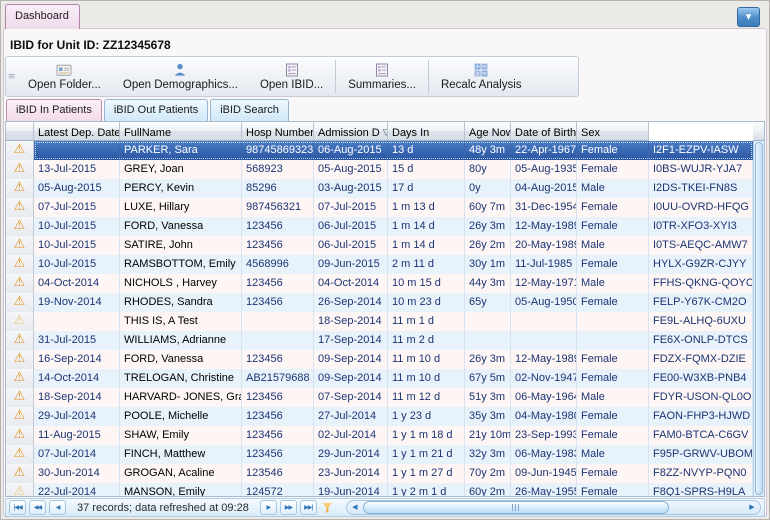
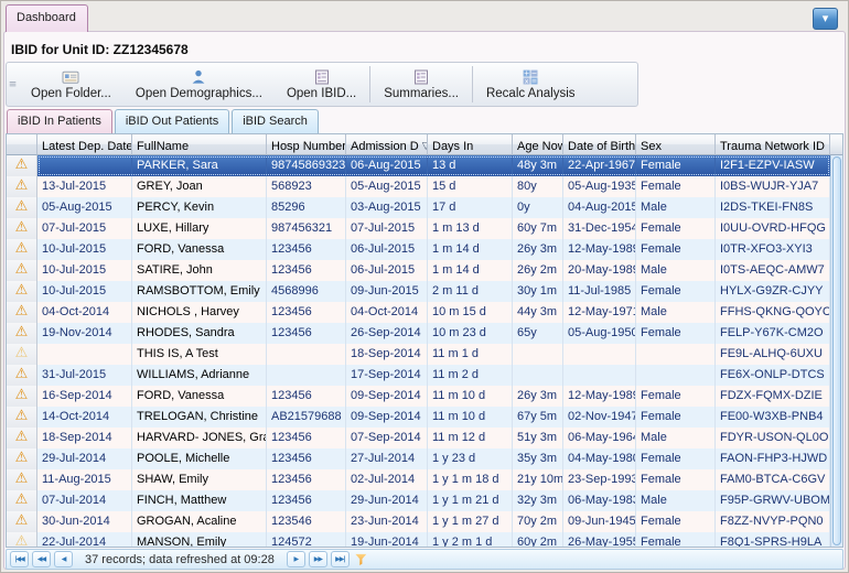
  Dashboard
  ▾
  IBID for Unit ID: ZZ12345678
  ≡
  Open Folder...
  Open Demographics...
  Open IBID...
  Summaries...
  =
  Recalc Analysis
  iBID In Patients
  iBID Out Patients
  iBID Search
  Latest Dep. Date
  FullName
  Hosp Number
  Admission D
  ▽
  Days In
  Age Now
  Date of Birth
  Sex
+ Trauma Network ID
  ⚠
  PARKER, Sara
  98745869323
  06-Aug-2015
  13 d
  48y 3m
  22-Apr-1967
  Female
  I2F1-EZPV-IASW
  ⚠
  13-Jul-2015
  GREY, Joan
  568923
  05-Aug-2015
  15 d
  80y
  05-Aug-1935
  Female
  I0BS-WUJR-YJA7
  ⚠
  05-Aug-2015
  PERCY, Kevin
  85296
  03-Aug-2015
  17 d
  0y
  04-Aug-2015
  Male
  I2DS-TKEI-FN8S
  ⚠
  07-Jul-2015
  LUXE, Hillary
  987456321
  07-Jul-2015
  1 m 13 d
  60y 7m
  31-Dec-1954
  Female
  I0UU-OVRD-HFQG
  ⚠
  10-Jul-2015
  FORD, Vanessa
  123456
  06-Jul-2015
  1 m 14 d
  26y 3m
  12-May-198
  Female
  I0TR-XFO3-XYI3
  ⚠
  10-Jul-2015
  SATIRE, John
  123456
  06-Jul-2015
  1 m 14 d
  26y 2m
  20-May-198
  Male
  I0TS-AEQC-AMW7
  ⚠
  10-Jul-2015
  RAMSBOTTOM, Emily
  4568996
  09-Jun-2015
  2 m 11 d
  30y 1m
  11-Jul-1985
  Female
  HYLX-G9ZR-CJYY
  ⚠
  04-Oct-2014
  NICHOLS , Harvey
  123456
  04-Oct-2014
  10 m 15 d
  44y 3m
  12-May-197
  Male
  FFHS-QKNG-QOYC
  ⚠
  19-Nov-2014
  RHODES, Sandra
  123456
  26-Sep-2014
  10 m 23 d
  65y
  05-Aug-1950
  Female
  FELP-Y67K-CM2O
  ⚠
  THIS IS, A Test
  18-Sep-2014
  11 m 1 d
  FE9L-ALHQ-6UXU
  ⚠
  31-Jul-2015
  WILLIAMS, Adrianne
  17-Sep-2014
  11 m 2 d
  FE6X-ONLP-DTCS
  ⚠
  16-Sep-2014
  FORD, Vanessa
  123456
  09-Sep-2014
  11 m 10 d
  26y 3m
  12-May-198
  Female
  FDZX-FQMX-DZIE
  ⚠
  14-Oct-2014
  TRELOGAN, Christine
  AB21579688
  09-Sep-2014
  11 m 10 d
  67y 5m
  02-Nov-1947
  Female
  FE00-W3XB-PNB4
  ⚠
  18-Sep-2014
  HARVARD- JONES, Gr
  123456
  07-Sep-2014
  11 m 12 d
  51y 3m
  06-May-196
  Male
  FDYR-USON-QL0O
  ⚠
  29-Jul-2014
  POOLE, Michelle
  123456
  27-Jul-2014
  1 y 23 d
  35y 3m
  04-May-198
  Female
  FAON-FHP3-HJWD
  ⚠
  11-Aug-2015
  SHAW, Emily
  123456
  02-Jul-2014
  1 y 1 m 18 d
  21y 10m
  23-Sep-1993
  Female
  FAM0-BTCA-C6GV
  ⚠
  07-Jul-2014
  FINCH, Matthew
  123456
  29-Jun-2014
  1 y 1 m 21 d
  32y 3m
  06-May-198
  Male
  F95P-GRWV-UBOM
  ⚠
  30-Jun-2014
  GROGAN, Acaline
  123546
  23-Jun-2014
  1 y 1 m 27 d
  70y 2m
  09-Jun-1945
  Female
  F8ZZ-NVYP-PQN0
  ⚠
  22-Jul-2014
  MANSON, Emily
  124572
  19-Jun-2014
  1 y 2 m 1 d
  60y 2m
  26-May-195
  Female
  F8Q1-SPRS-H9LA
  37 records; data refreshed at 09:28
- ◀
- ▶
